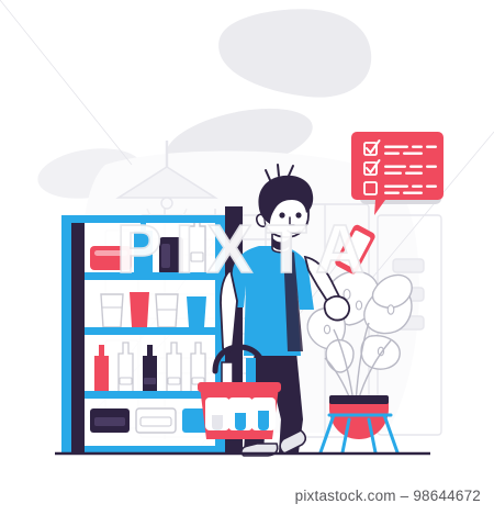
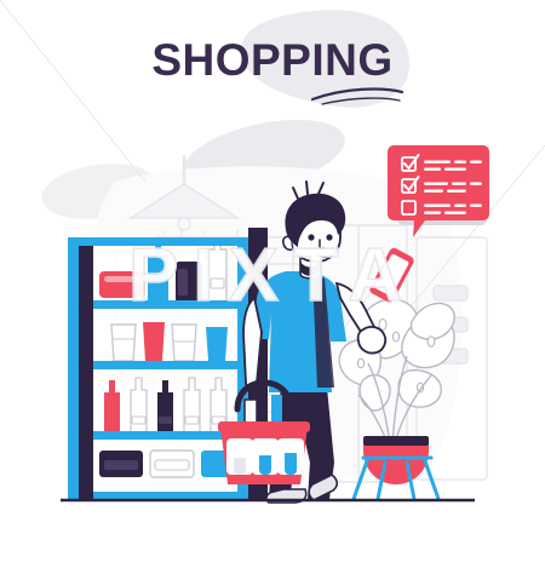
+ SHOPPING
  PIXTA
- pixtastock.com – 98644672
